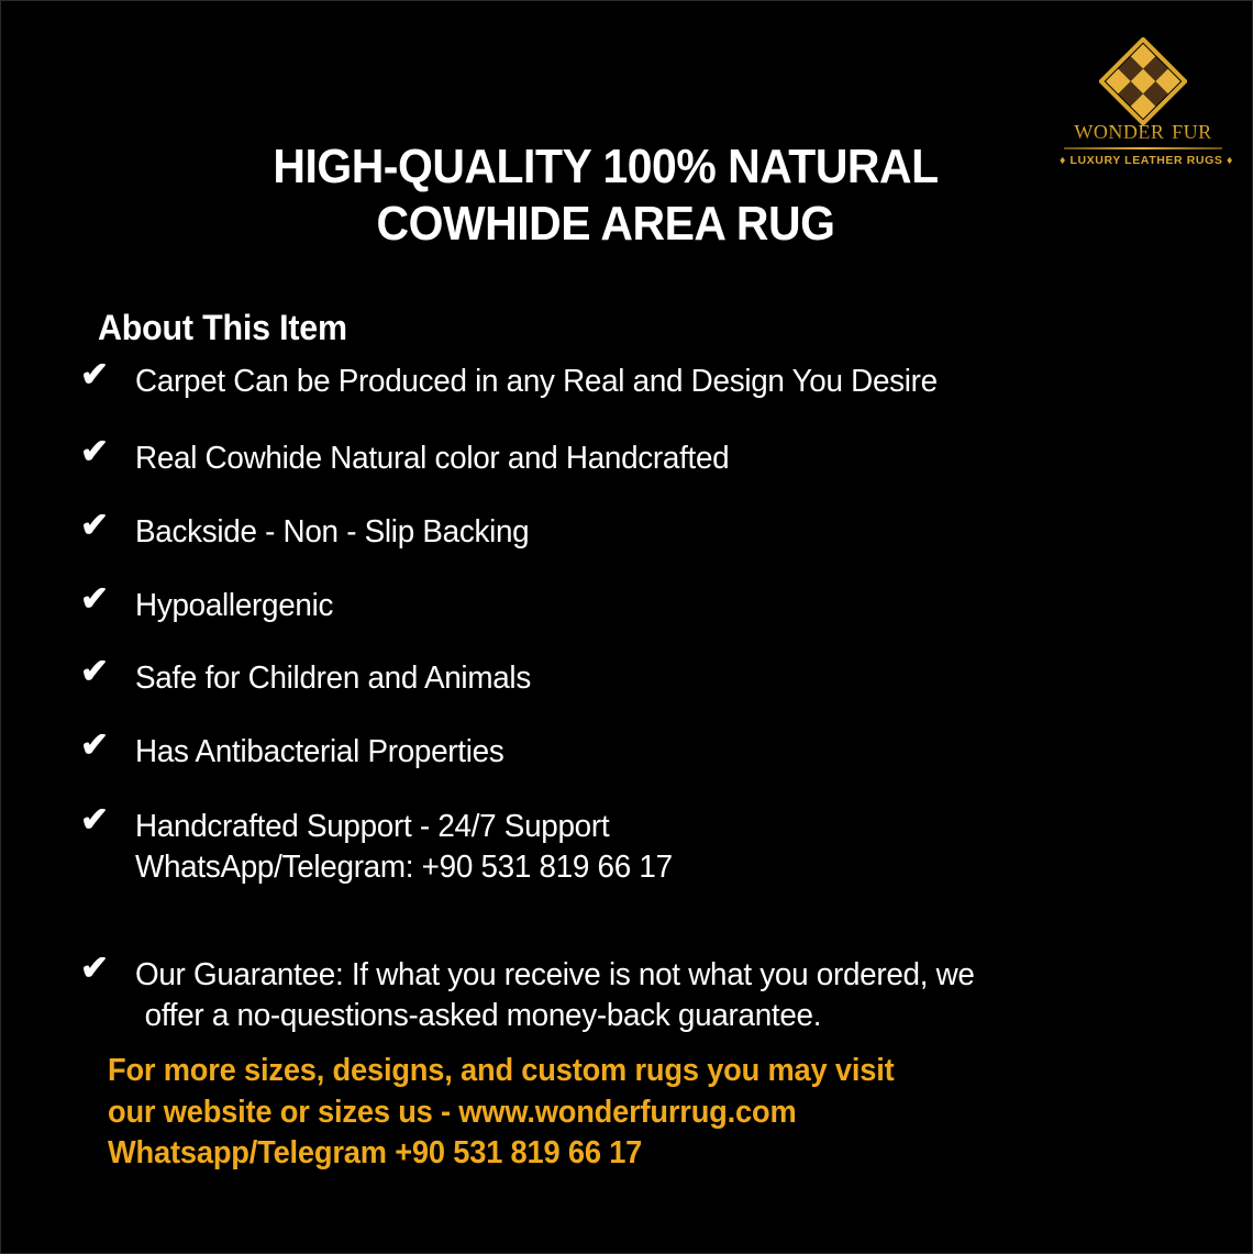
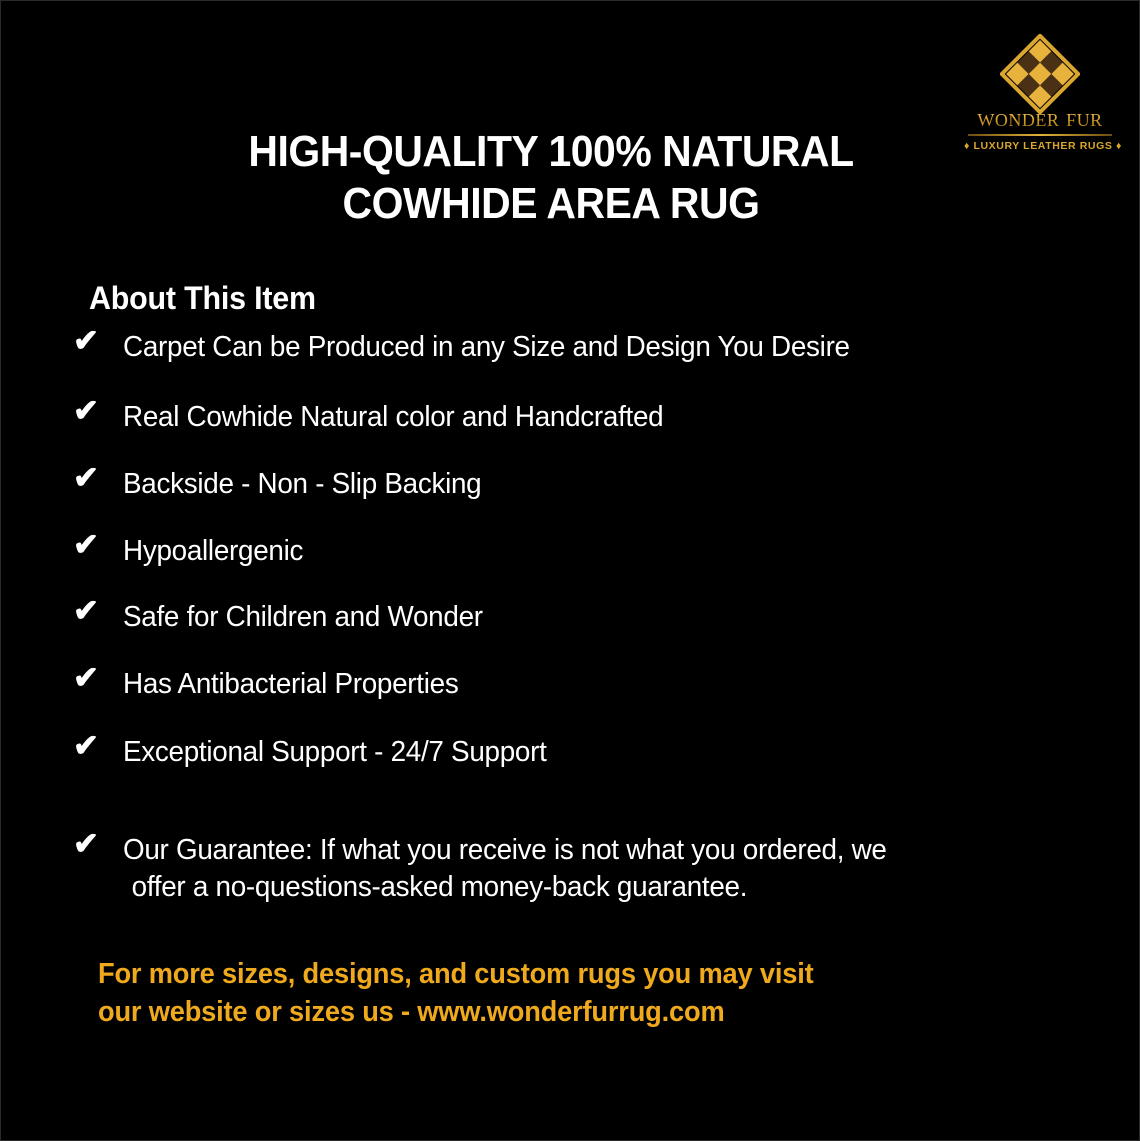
  wonder fur
  ♦ LUXURY LEATHER RUGS ♦
  HIGH-QUALITY 100% NATURAL
  COWHIDE AREA RUG
  About This Item
  ✔
- Carpet Can be Produced in any Real and Design You Desire
+ Carpet Can be Produced in any Size and Design You Desire
  ✔
  Real Cowhide Natural color and Handcrafted
  ✔
  Backside - Non - Slip Backing
  ✔
  Hypoallergenic
  ✔
- Safe for Children and Animals
+ Safe for Children and Wonder
  ✔
  Has Antibacterial Properties
  ✔
- Handcrafted Support - 24/7 Support
+ Exceptional Support - 24/7 Support
- WhatsApp/Telegram: +90 531 819 66 17
  ✔
  Our Guarantee: If what you receive is not what you ordered, we
  offer a no-questions-asked money-back guarantee.
  For more sizes, designs, and custom rugs you may visit
  our website or sizes us - www.wonderfurrug.com
- Whatsapp/Telegram +90 531 819 66 17
